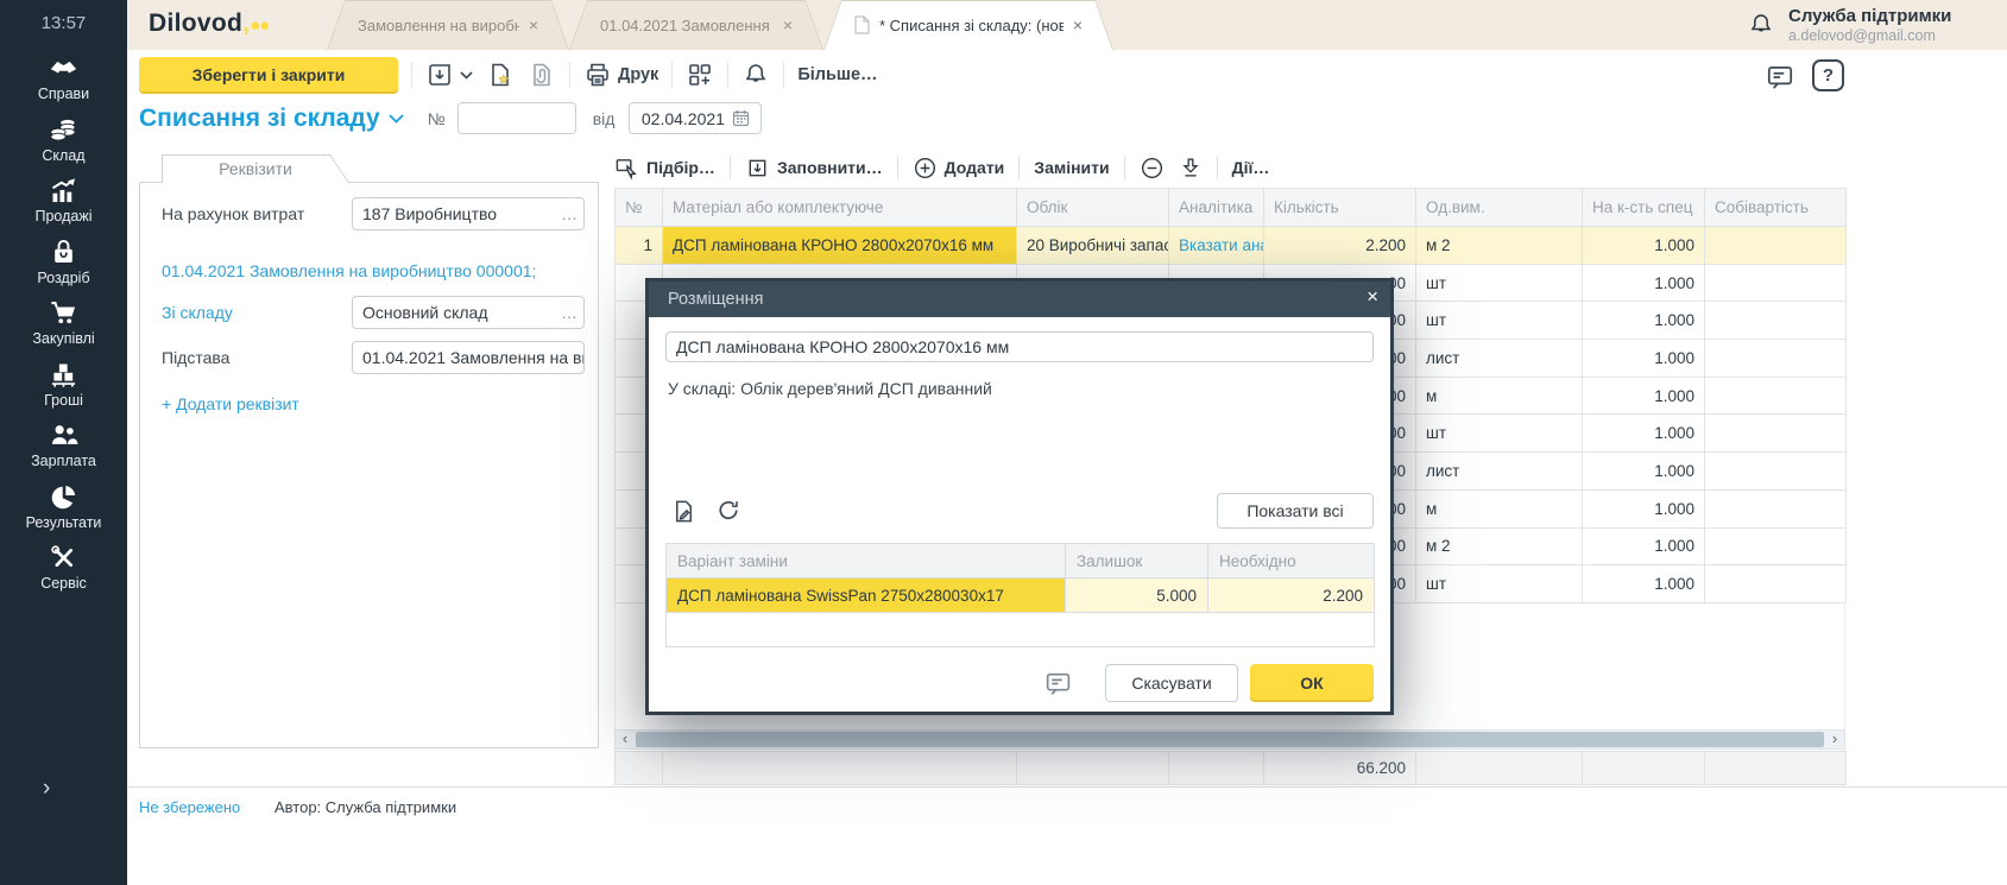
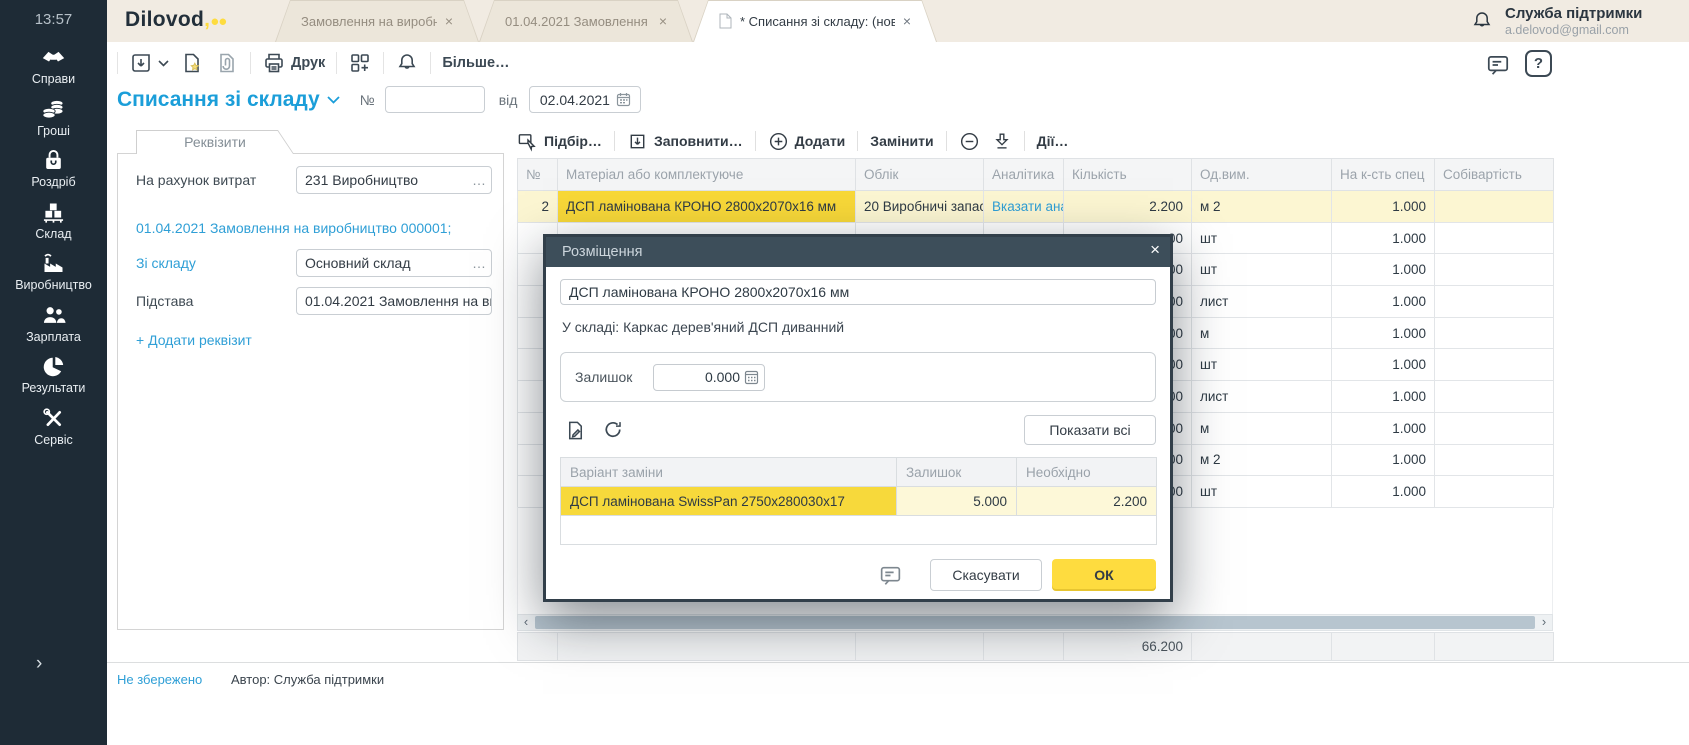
  13:57
  Справи
- Склад
+ Гроші
- Продажі
  Роздріб
- Закупівлі
- Гроші
+ Склад
+ Виробництво
  Зарплата
  Результати
  Сервіс
  ›
  Dilovod,●●
  Замовлення на виробн
  ×
  01.04.2021 Замовлення
  ×
  * Списання зі складу: (нов
  ×
  Служба підтримки
  a.delovod@gmail.com
- Зберегти і закрити
  Друк
  Більше…
  ?
  Списання зі складу
  №
  від
  02.04.2021
  Реквізити
  На рахунок витрат
- 187 Виробництво
+ 231 Виробництво
  …
  01.04.2021 Замовлення на виробництво 000001;
  Зі складу
  Основний склад
  …
  Підстава
  01.04.2021 Замовлення на в
  + Додати реквізит
  Підбір…
  Заповнити…
  Додати
  Замінити
  Дії…
  №	Матеріал або комплектуюче	Облік	Аналітика	Кількість	Од.вим.	На к-сть спец	Собівартість
- 1	ДСП ламінована КРОНО 2800x2070x16 мм	20 Виробничі запас	Вказати ан	2.200	м 2	1.000
+ 2	ДСП ламінована КРОНО 2800x2070x16 мм	20 Виробничі запас	Вказати ан	2.200	м 2	1.000
  				0	шт	1.000
  				0	шт	1.000
  				0	лист	1.000
  				0	м	1.000
  				0	шт	1.000
  				0	лист	1.000
  				0	м	1.000
  				0	м 2	1.000
  				0	шт	1.000
  ‹
  ›
  				66.200
  Розміщення
  ×
  ДСП ламінована КРОНО 2800x2070x16 мм
- У складі: Облік дерев'яний ДСП диванний
+ У складі: Каркас дерев'яний ДСП диванний
+ Залишок
+ 0.000
  Показати всі
  Варіант заміни	Залишок	Необхідно
  ДСП ламінована SwissPan 2750x280030x17	5.000	2.200
  Скасувати
  ОК
  Не збережено
  Автор: Служба підтримки
